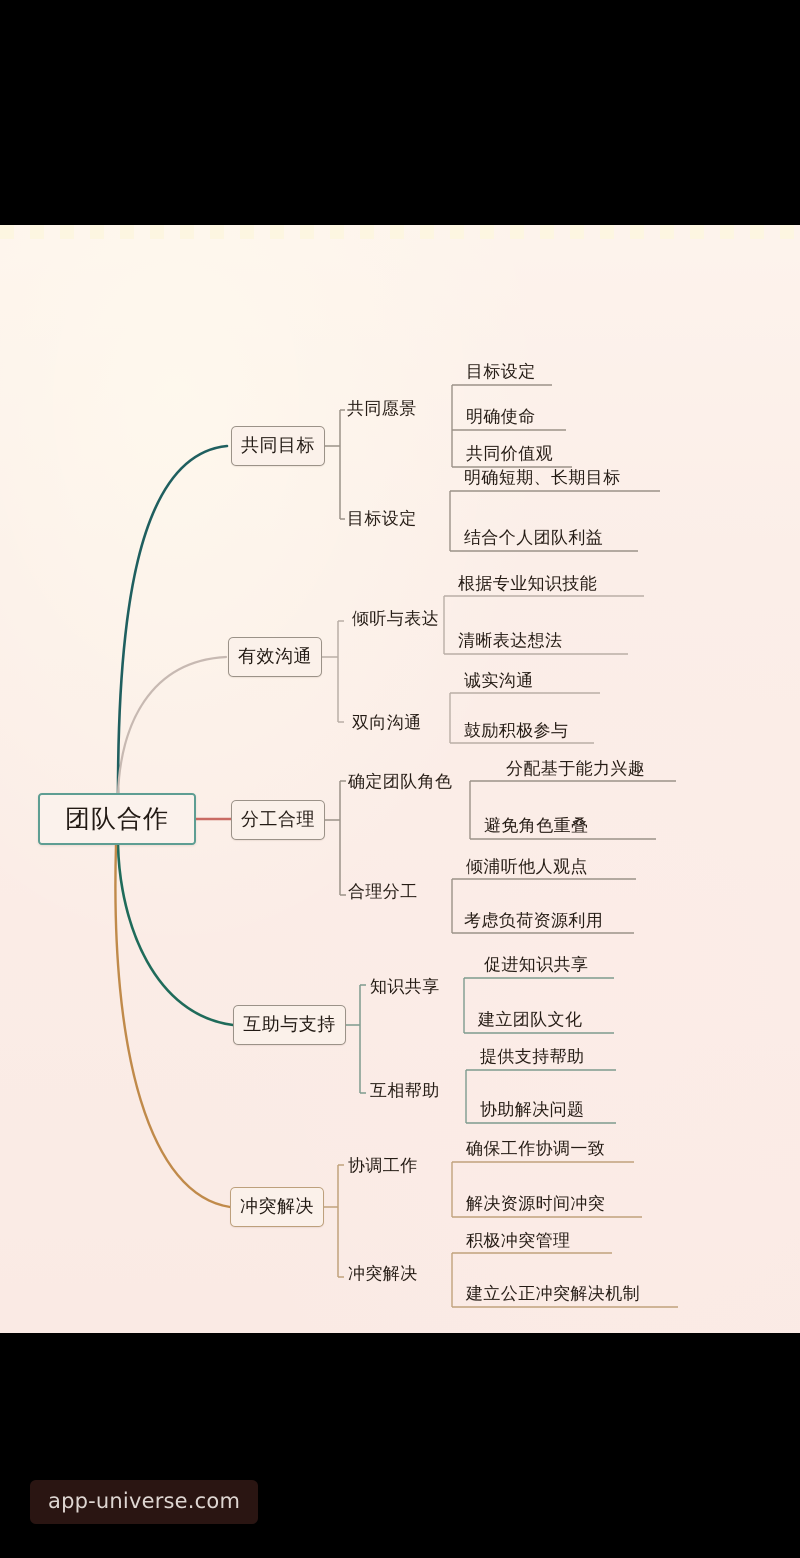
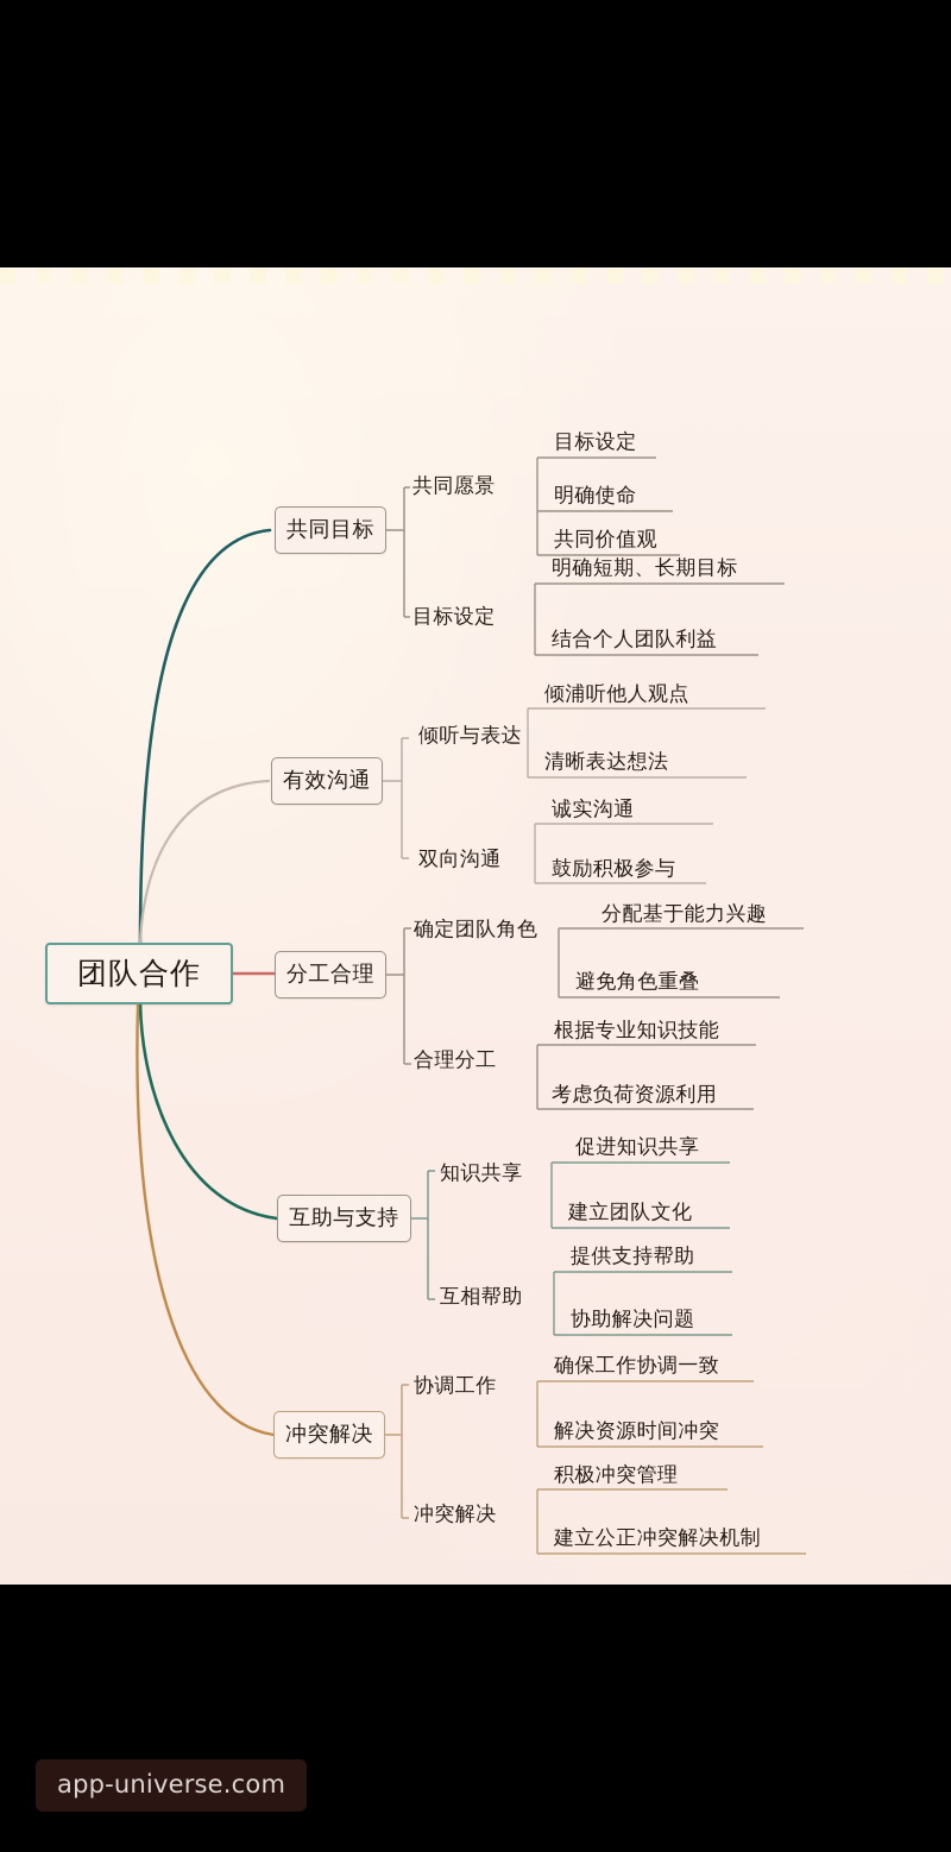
  团队合作
  共同目标
  共同愿景
  目标设定
  目标设定
  明确使命
  共同价值观
  明确短期、长期目标
  结合个人团队利益
  有效沟通
  倾听与表达
  双向沟通
- 根据专业知识技能
+ 倾浦听他人观点
  清晰表达想法
  诚实沟通
  鼓励积极参与
  分工合理
  确定团队角色
  合理分工
  分配基于能力兴趣
  避免角色重叠
- 倾浦听他人观点
+ 根据专业知识技能
  考虑负荷资源利用
  互助与支持
  知识共享
  互相帮助
  促进知识共享
  建立团队文化
  提供支持帮助
  协助解决问题
  冲突解决
  协调工作
  冲突解决
  确保工作协调一致
  解决资源时间冲突
  积极冲突管理
  建立公正冲突解决机制
  app-universe.com
